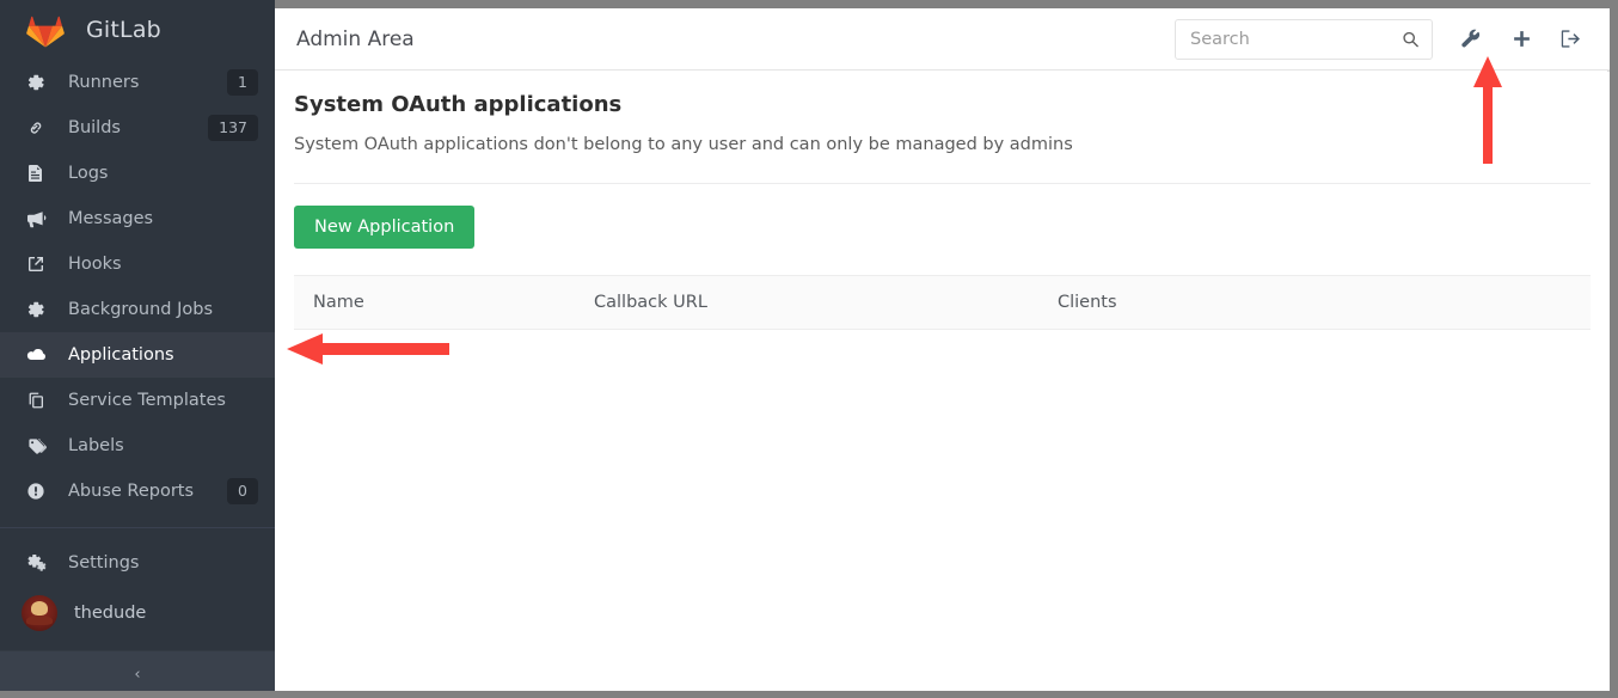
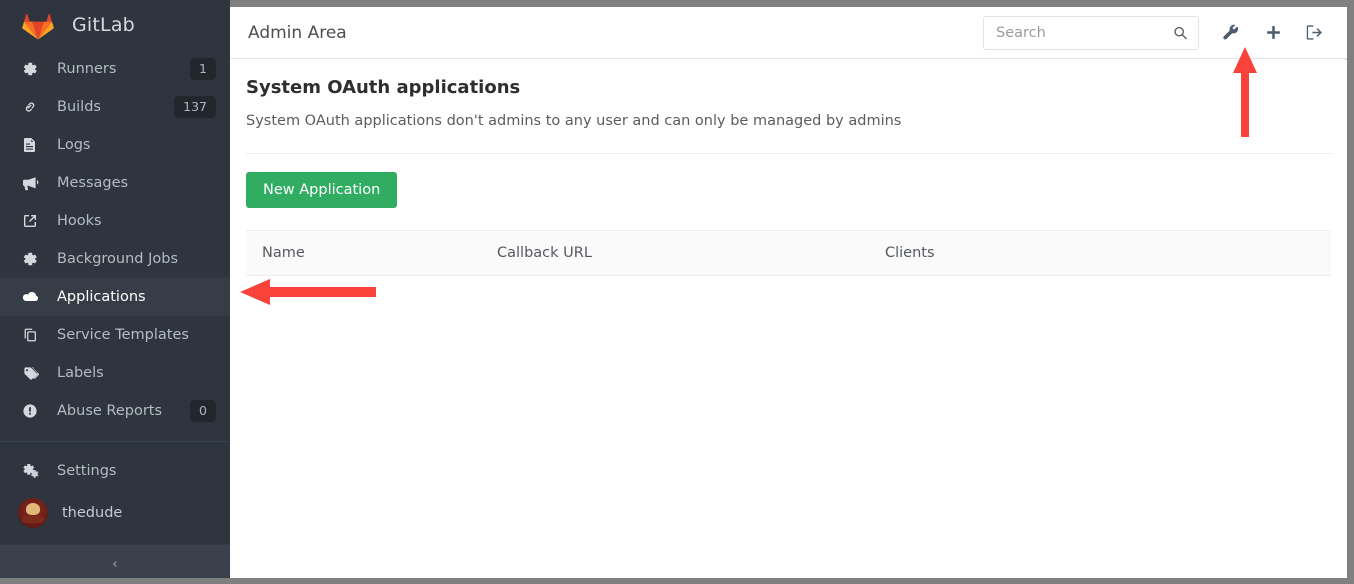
  GitLab
  Runners
  1
  Builds
  137
  Logs
  Messages
  Hooks
  Background Jobs
  Applications
  Service Templates
  Labels
  Abuse Reports
  0
  Settings
  thedude
  ‹
  Admin Area
  Search
  System OAuth applications
- System OAuth applications don't belong to any user and can only be managed by admins
+ System OAuth applications don't admins to any user and can only be managed by admins
  New Application
  Name	Callback URL	Clients
